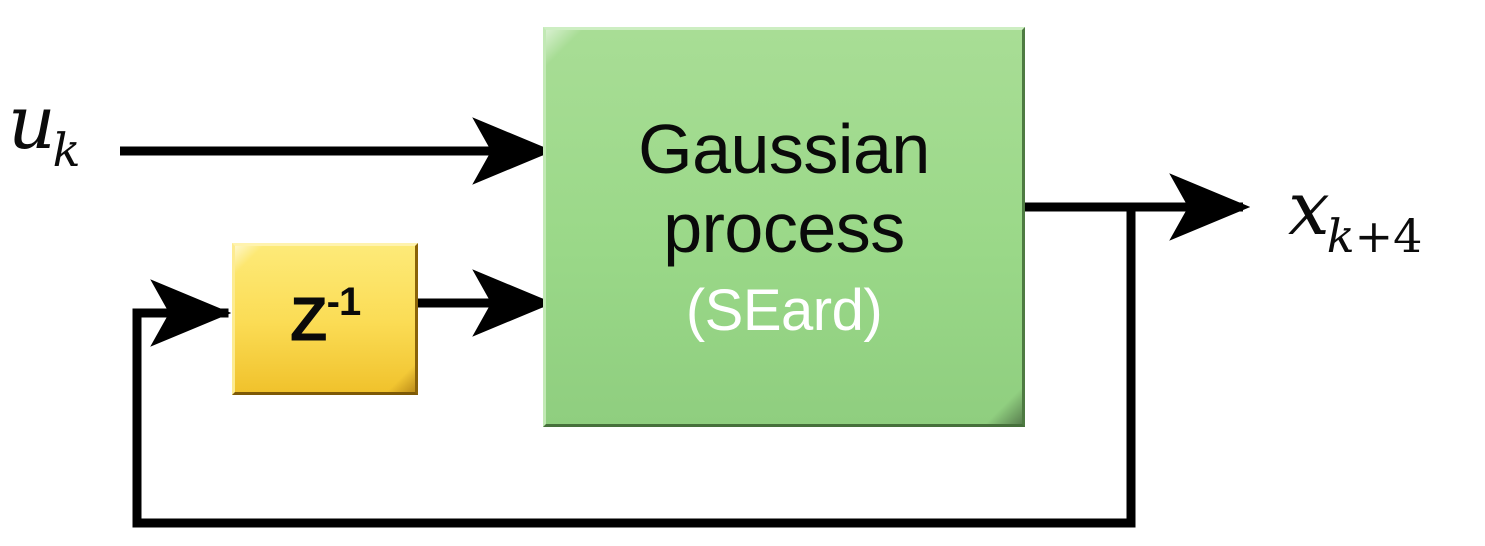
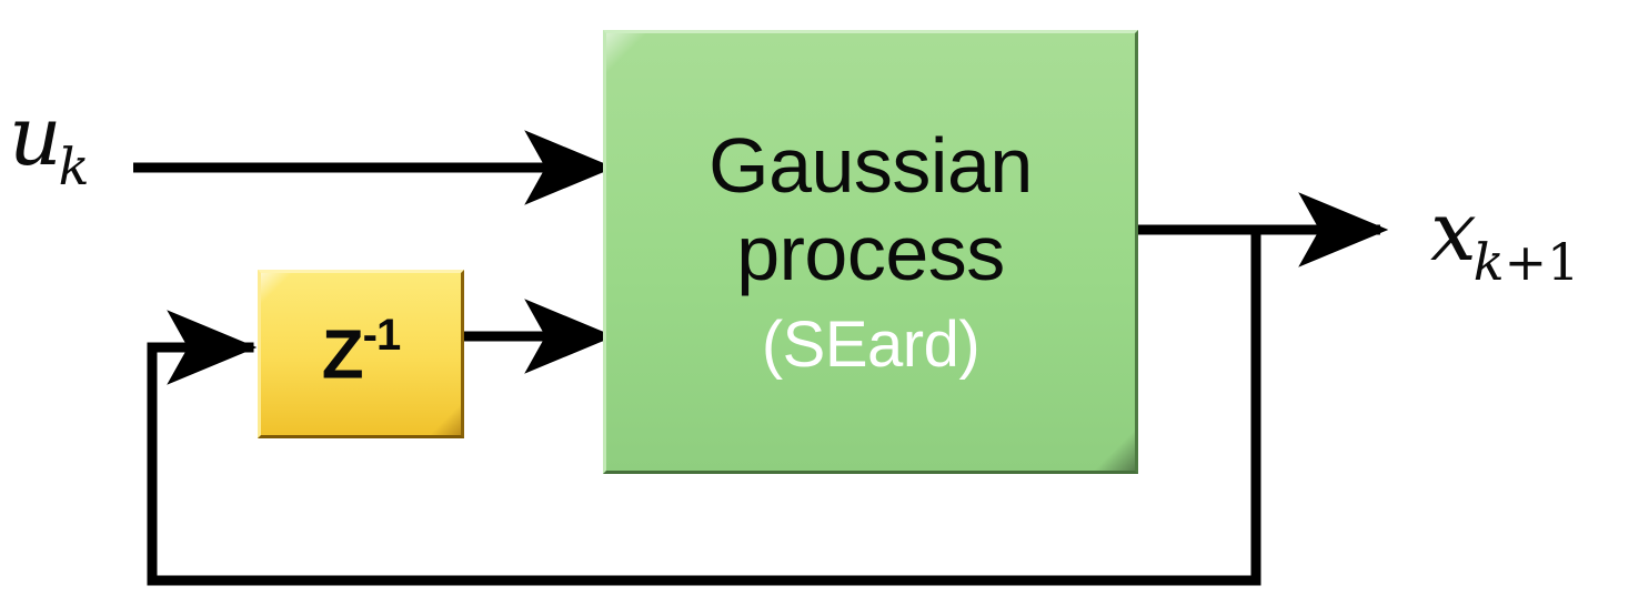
  uk
  Z-1
  Gaussian
  process
  (SEard)
- xk+4
+ xk+1
